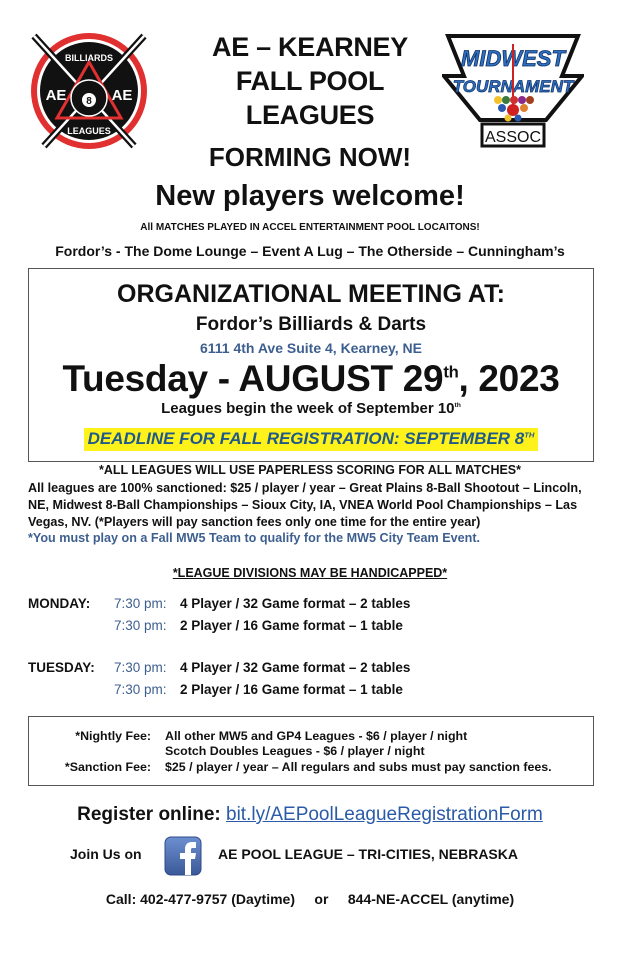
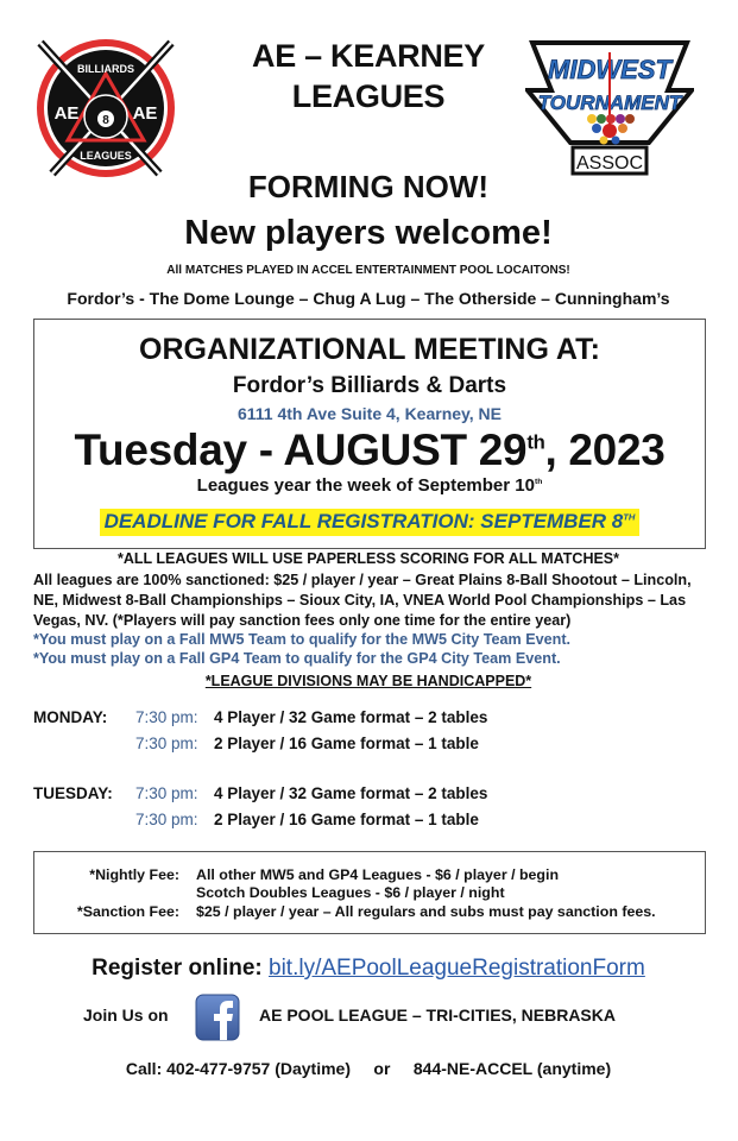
  8
  BILLIARDS
  AE
  AE
  LEAGUES
  AE – KEARNEY
- FALL POOL
  LEAGUES
  MIDWEST
  TOURNAMENT
  ASSOC
  FORMING NOW!
  New players welcome!
  All MATCHES PLAYED IN ACCEL ENTERTAINMENT POOL LOCAITONS!
- Fordor’s - The Dome Lounge – Event A Lug – The Otherside – Cunningham’s
+ Fordor’s - The Dome Lounge – Chug A Lug – The Otherside – Cunningham’s
  ORGANIZATIONAL MEETING AT:
  Fordor’s Billiards & Darts
  6111 4th Ave Suite 4, Kearney, NE
  Tuesday - AUGUST 29th, 2023
- Leagues begin the week of September 10
+ Leagues year the week of September 10
  DEADLINE FOR FALL REGISTRATION: SEPTEMBER 8TH
  *ALL LEAGUES WILL USE PAPERLESS SCORING FOR ALL MATCHES*
  All leagues are 100% sanctioned: $25 / player / year – Great Plains 8-Ball Shootout – Lincoln, NE, Midwest 8-Ball Championships – Sioux City, IA, VNEA World Pool Championships – Las Vegas, NV. (*Players will pay sanction fees only one time for the entire year)
  *You must play on a Fall MW5 Team to qualify for the MW5 City Team Event.
+ *You must play on a Fall GP4 Team to qualify for the GP4 City Team Event.
  *LEAGUE DIVISIONS MAY BE HANDICAPPED*
  MONDAY:
  7:30 pm:
  4 Player / 32 Game format – 2 tables
  7:30 pm:
  2 Player / 16 Game format – 1 table
  TUESDAY:
  7:30 pm:
  4 Player / 32 Game format – 2 tables
  7:30 pm:
  2 Player / 16 Game format – 1 table
  *Nightly Fee:
- All other MW5 and GP4 Leagues - $6 / player / night
+ All other MW5 and GP4 Leagues - $6 / player / begin
  Scotch Doubles Leagues - $6 / player / night
  *Sanction Fee:
  $25 / player / year – All regulars and subs must pay sanction fees.
  Register online: bit.ly/AEPoolLeagueRegistrationForm
  Join Us on
  AE POOL LEAGUE – TRI-CITIES, NEBRASKA
  Call: 402-477-9757 (Daytime) or 844-NE-ACCEL (anytime)
